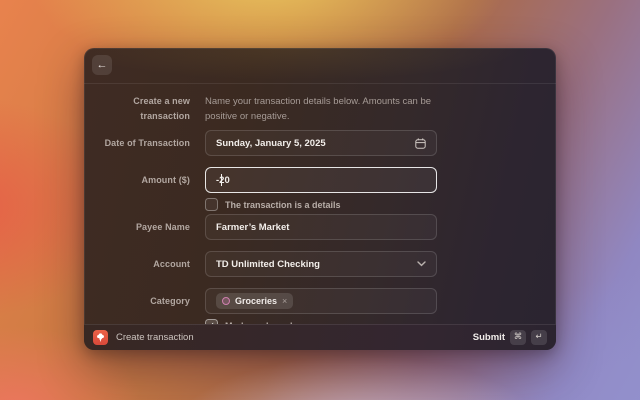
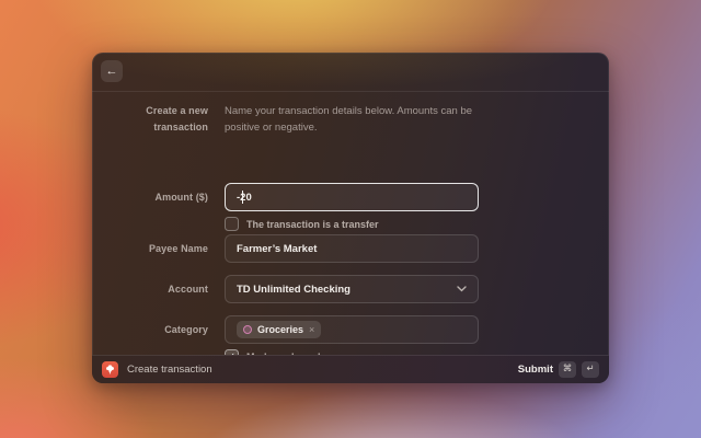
  ←
  Create a new transaction
  Name your transaction details below. Amounts can be
  positive or negative.
- Date of Transaction
- Sunday, January 5, 2025
  Amount ($)
- The transaction is a details
+ The transaction is a transfer
  Payee Name
  Farmer’s Market
  Account
  TD Unlimited Checking
  Category
  Groceries
  ×
  Create transaction
  Submit
  ⌘
  ↵
